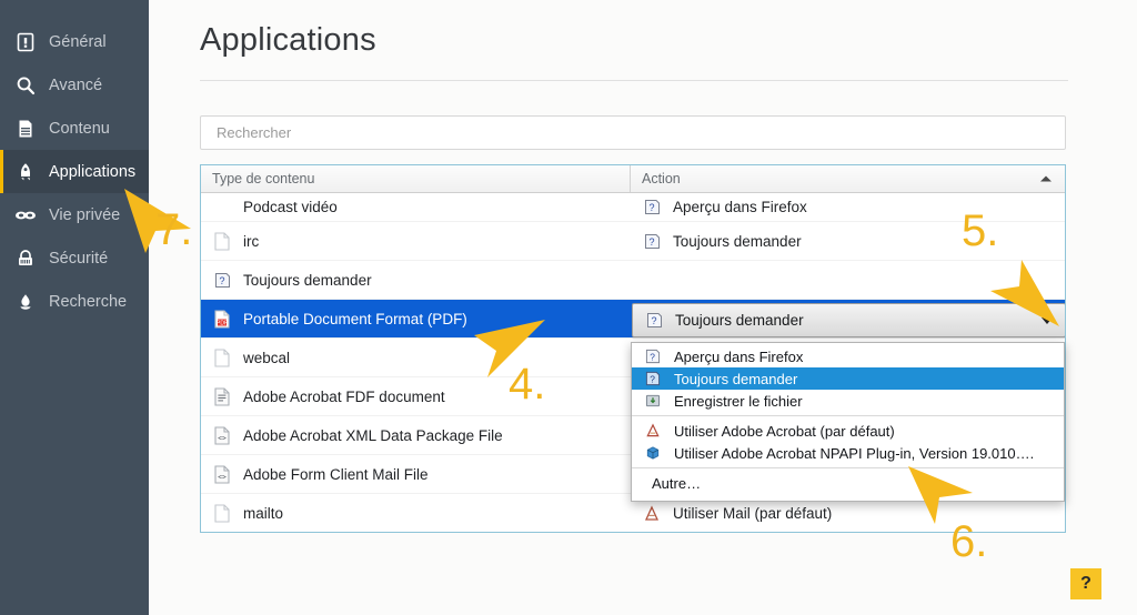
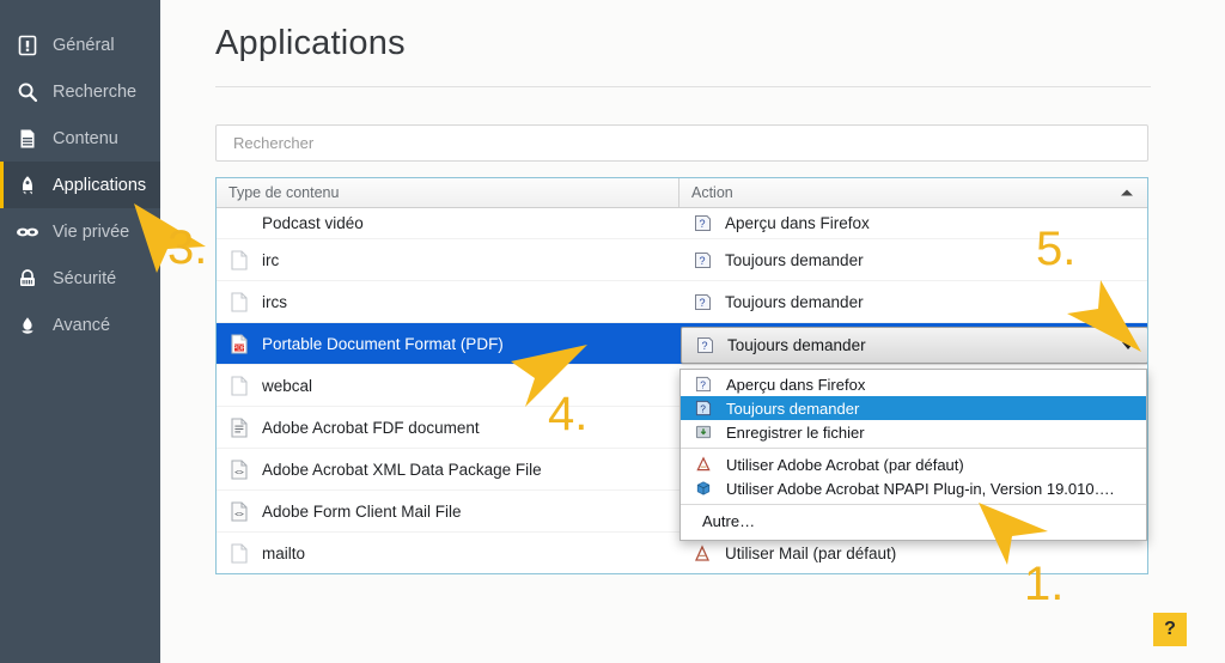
  Général
- Avancé
+ Recherche
  Contenu
  Applications
  Vie privée
  Sécurité
- Recherche
+ Avancé
  Applications
  Rechercher
  Type de contenu
  Action
  Podcast vidéo
  ?
  Aperçu dans Firefox
  irc
  ?
  Toujours demander
+ ircs
  ?
  Toujours demander
  Portable Document Format (PDF)
  webcal
  Adobe Acrobat FDF document
  Adobe Acrobat XML Data Package File
  Adobe Form Client Mail File
  mailto
  Utiliser Mail (par défaut)
  ?
  Toujours demander
  ?
  ?
  Aperçu dans Firefox
  ?
  Toujours demander
  Enregistrer le fichier
  Utiliser Adobe Acrobat (par défaut)
  Utiliser Adobe Acrobat NPAPI Plug-in, Version 19.010….
  Autre…
- 7.
+ 3.
  4.
  5.
- 6.
+ 1.
